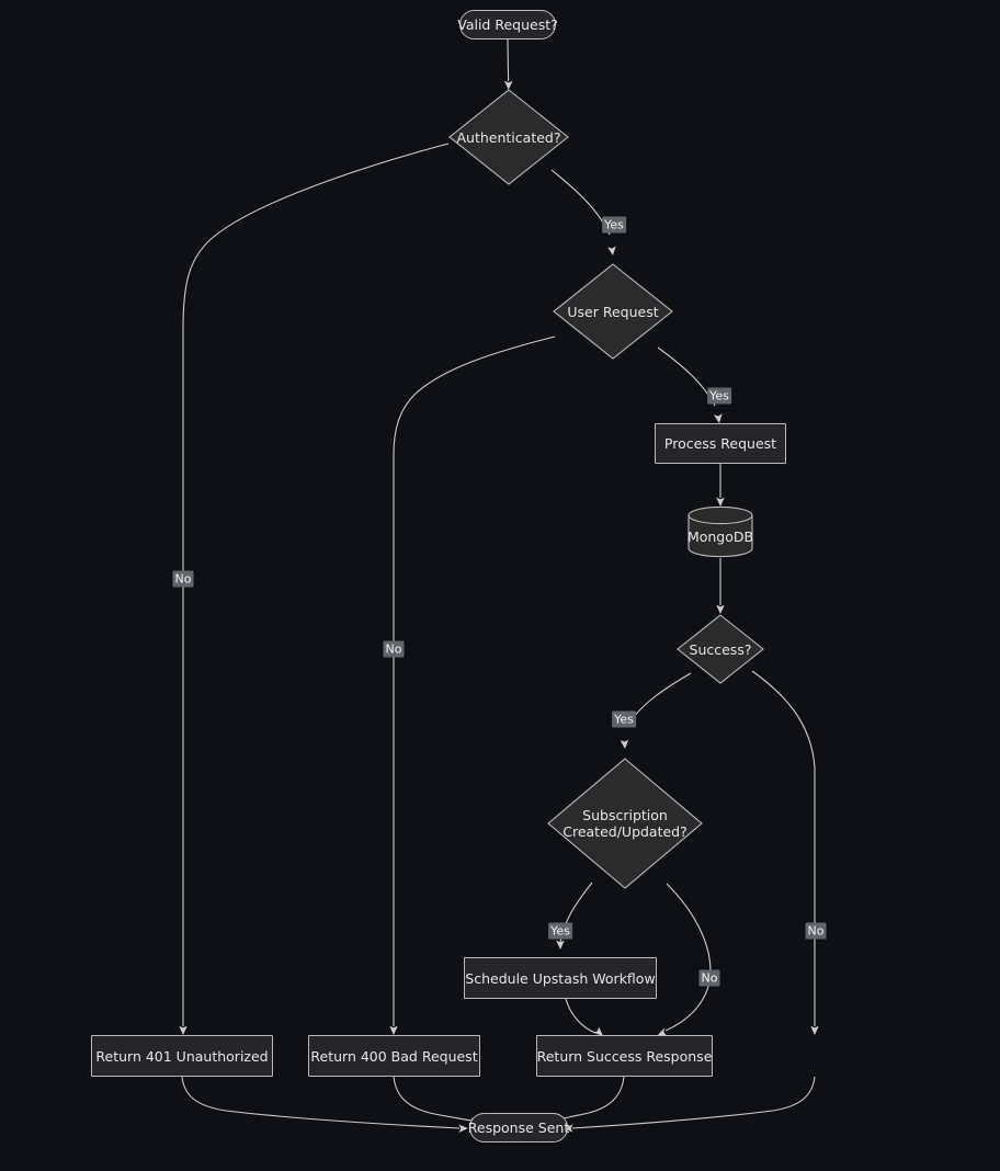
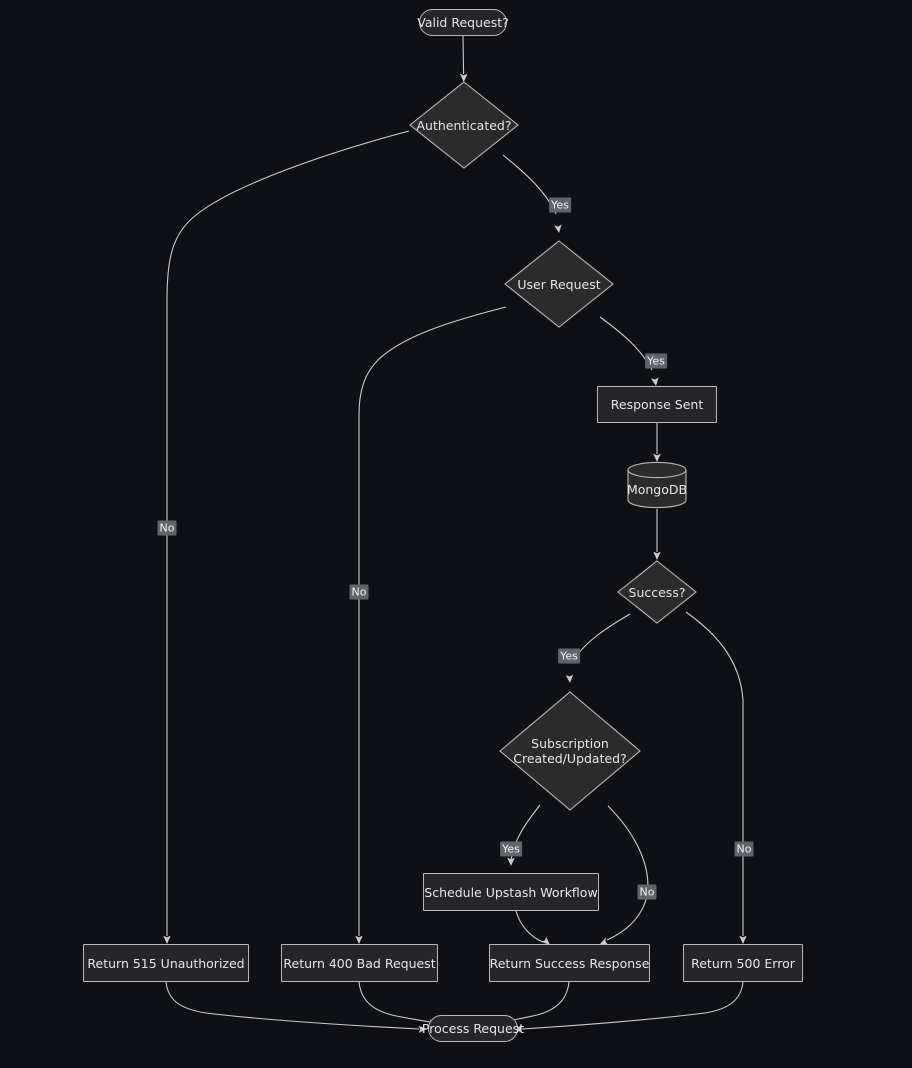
  Valid Request?
  Authenticated?
  User Request
- Process Request
+ Response Sent
  MongoDB
  Success?
  Subscription
  Created/Updated?
  Schedule Upstash Workflow
- Return 401 Unauthorized
+ Return 515 Unauthorized
  Return 400 Bad Request
  Return Success Response
+ Return 500 Error
- Response Sent
+ Process Request
  No
  Yes
  No
  Yes
  Yes
  No
  Yes
  No
